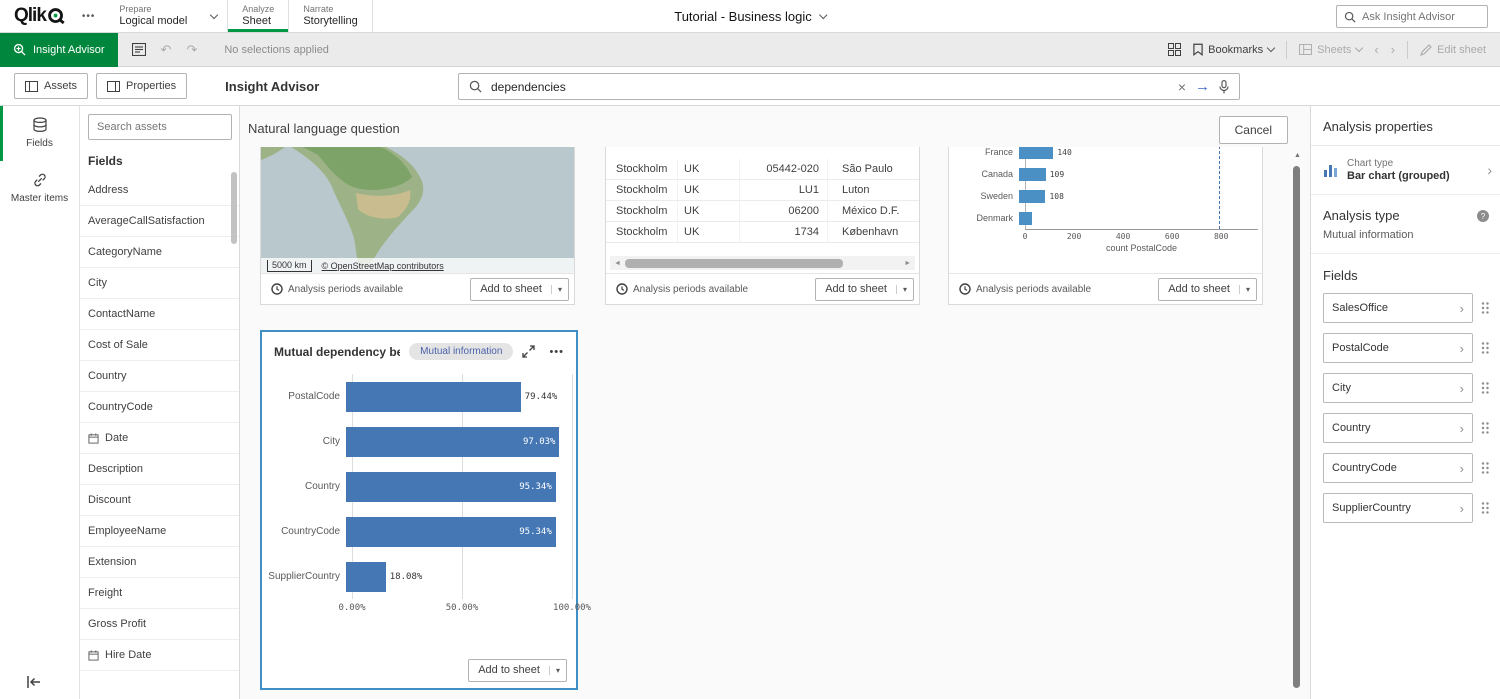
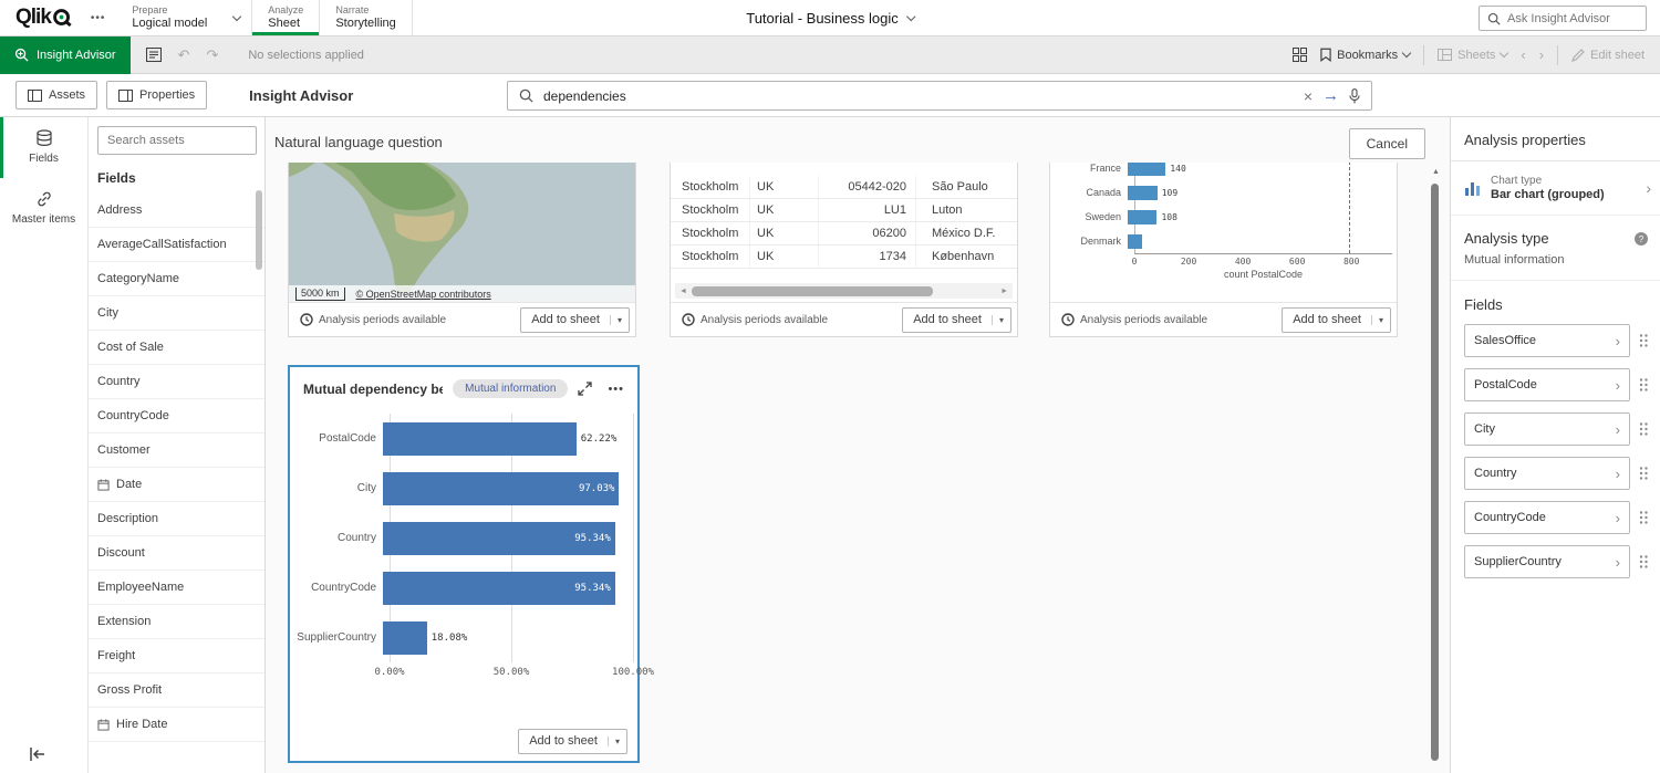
  Qlik
  •••
  Prepare
  Logical model
  Analyze
  Sheet
  Narrate
  Storytelling
  Tutorial - Business logic
  Ask Insight Advisor
  Insight Advisor
  ↶
  ↷
  No selections applied
  Bookmarks
  Sheets
  ‹
  ›
  Edit sheet
  Assets
  Properties
  Insight Advisor
  dependencies
  ×
  →
  Fields
  Master items
  Search assets
  Fields
  Address
  AverageCallSatisfaction
  CategoryName
  City
- ContactName
  Cost of Sale
  Country
  CountryCode
+ Customer
  Date
  Description
  Discount
  EmployeeName
  Extension
  Freight
  Gross Profit
  Hire Date
  Natural language question
  Cancel
  5000 km
  © OpenStreetMap contributors
  Analysis periods available
  Add to sheet
  ▾
  Stockholm
  UK
  05442-020
  São Paulo
  Stockholm
  UK
  LU1
  Luton
  Stockholm
  UK
  06200
  México D.F.
  Stockholm
  UK
  1734
  København
  Analysis periods available
  Add to sheet
  ▾
  France
  140
  Canada
  109
  Sweden
  108
  Denmark
  0
  200
  400
  600
  800
  count PostalCode
  Analysis periods available
  Add to sheet
  ▾
  Mutual dependency be
  Mutual information
  •••
  PostalCode
- 79.44%
+ 62.22%
  City
  97.03%
  Country
  95.34%
  CountryCode
  95.34%
  SupplierCountry
  18.08%
  0.00%
  50.00%
  100.00%
  Add to sheet
  ▾
  Analysis properties
  Chart type
  Bar chart (grouped)
  ›
  Analysis type
  ?
  Mutual information
  Fields
  SalesOffice
  ›
  PostalCode
  ›
  City
  ›
  Country
  ›
  CountryCode
  ›
  SupplierCountry
  ›
